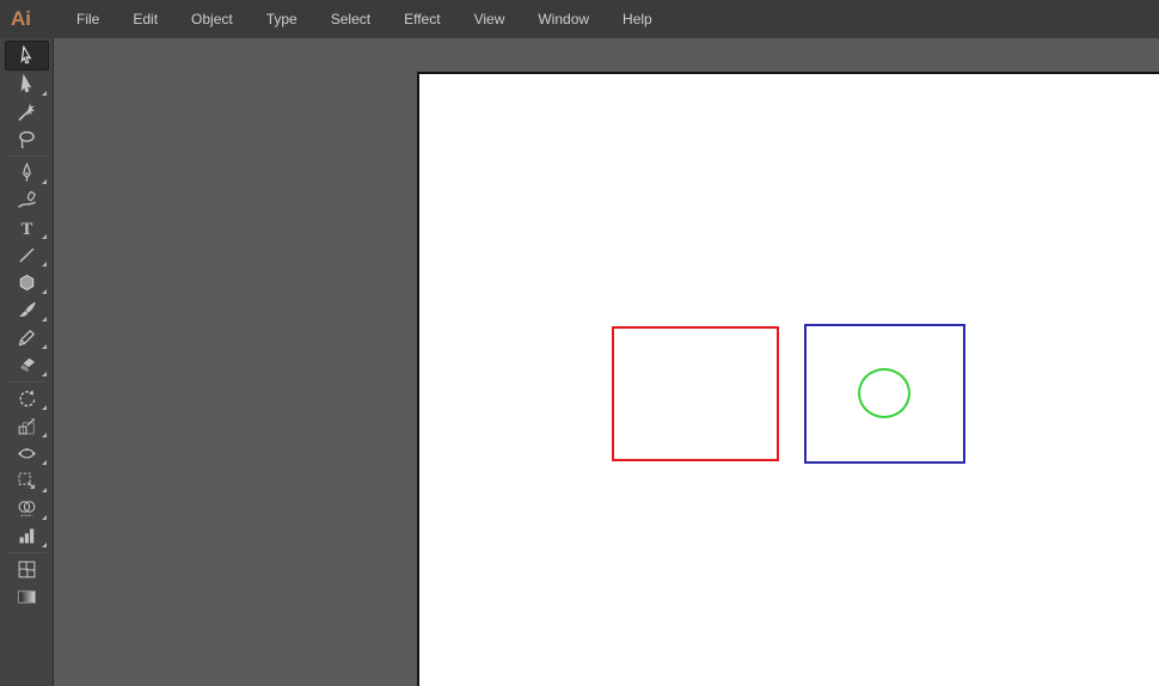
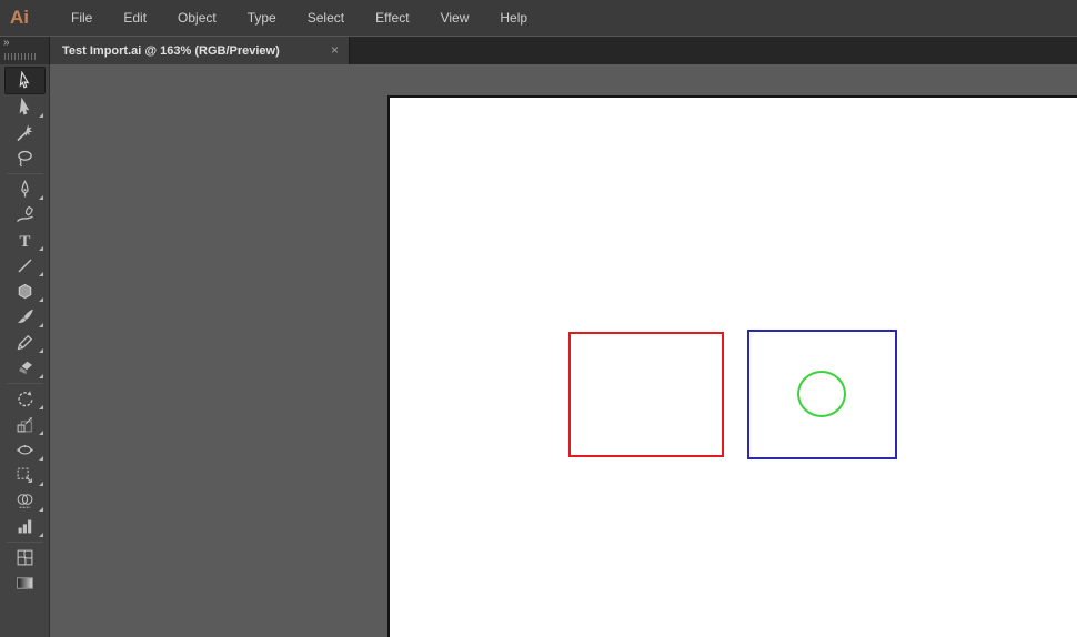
  Ai
  File
  Edit
  Object
  Type
  Select
  Effect
  View
- Window
  Help
+ »
+ Test Import.ai @ 163% (RGB/Preview)
+ ×
  T
